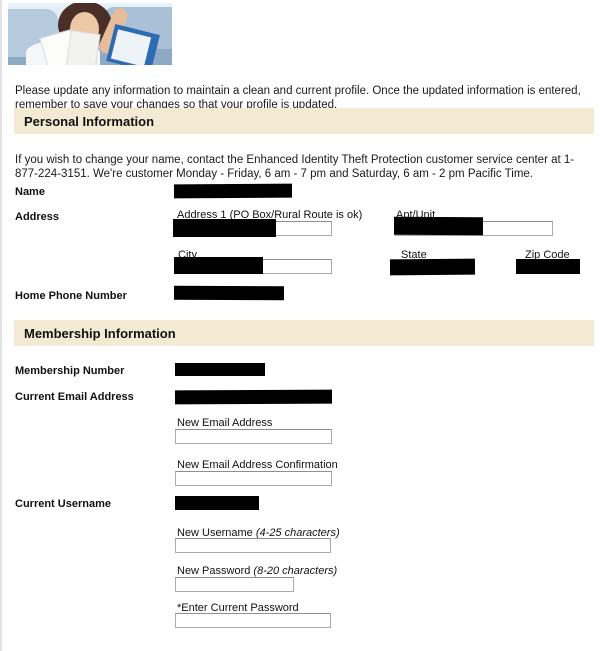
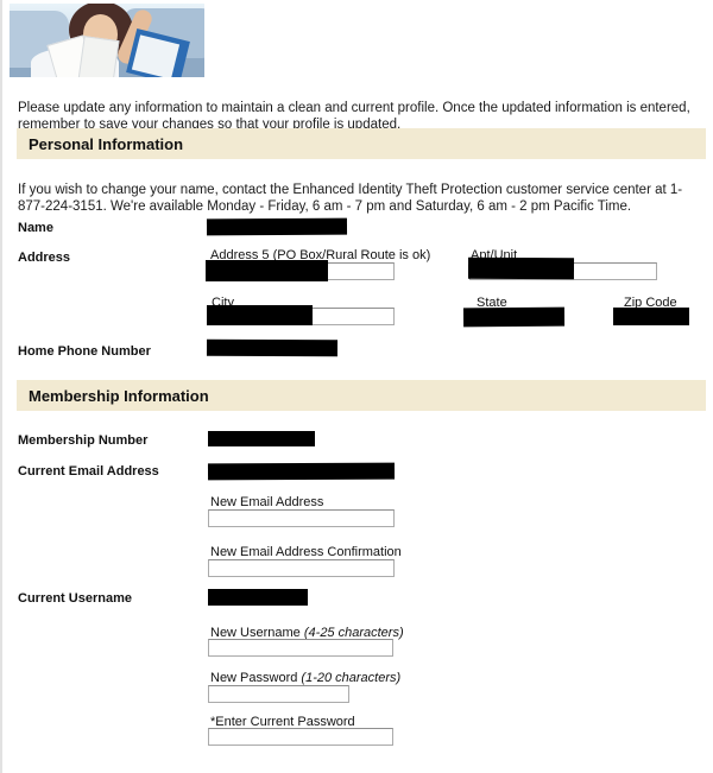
  Please update any information to maintain a clean and current profile. Once the updated information is entered, remember to save your changes so that your profile is updated.
  Personal Information
- If you wish to change your name, contact the Enhanced Identity Theft Protection customer service center at 1-877-224-3151. We're customer Monday - Friday, 6 am - 7 pm and Saturday, 6 am - 2 pm Pacific Time.
+ If you wish to change your name, contact the Enhanced Identity Theft Protection customer service center at 1-877-224-3151. We're available Monday - Friday, 6 am - 7 pm and Saturday, 6 am - 2 pm Pacific Time.
  Name
  Address
- Address 1 (PO Box/Rural Route is ok)
+ Address 5 (PO Box/Rural Route is ok)
  Apt/Unit
  City
  State
  Zip Code
  Home Phone Number
  Membership Information
  Membership Number
  Current Email Address
  New Email Address
  New Email Address Confirmation
  Current Username
  New Username (4-25 characters)
- New Password (8-20 characters)
+ New Password (1-20 characters)
  *Enter Current Password
